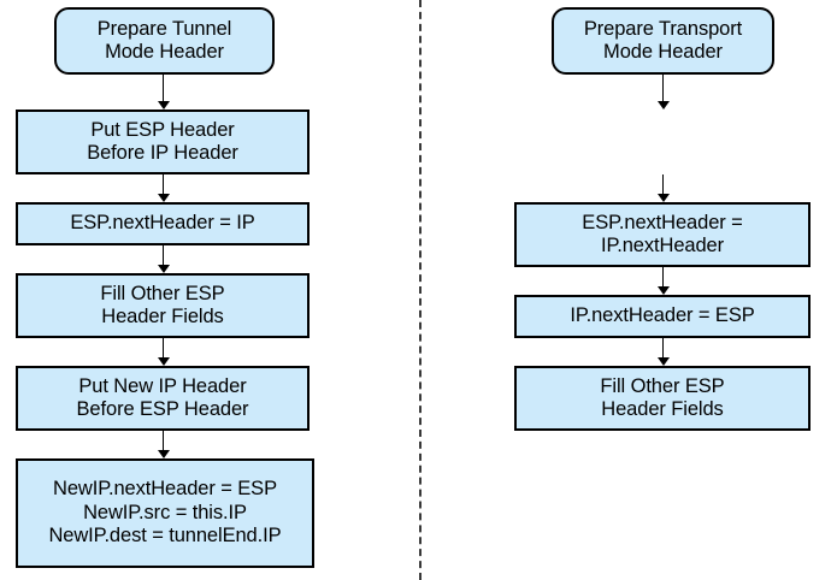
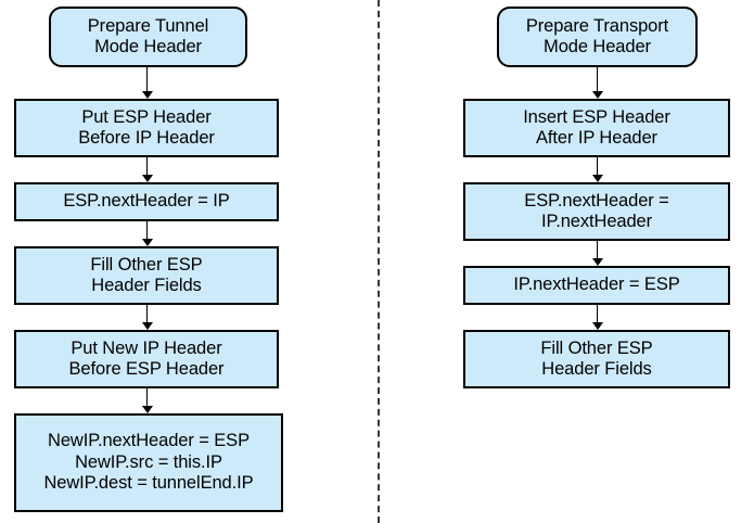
  Prepare Tunnel
  Mode Header
  Put ESP Header
  Before IP Header
  ESP.nextHeader = IP
  Fill Other ESP
  Header Fields
  Put New IP Header
  Before ESP Header
  NewIP.nextHeader = ESP
  NewIP.src = this.IP
  NewIP.dest = tunnelEnd.IP
  Prepare Transport
  Mode Header
+ Insert ESP Header
+ After IP Header
  ESP.nextHeader =
  IP.nextHeader
  IP.nextHeader = ESP
  Fill Other ESP
  Header Fields
